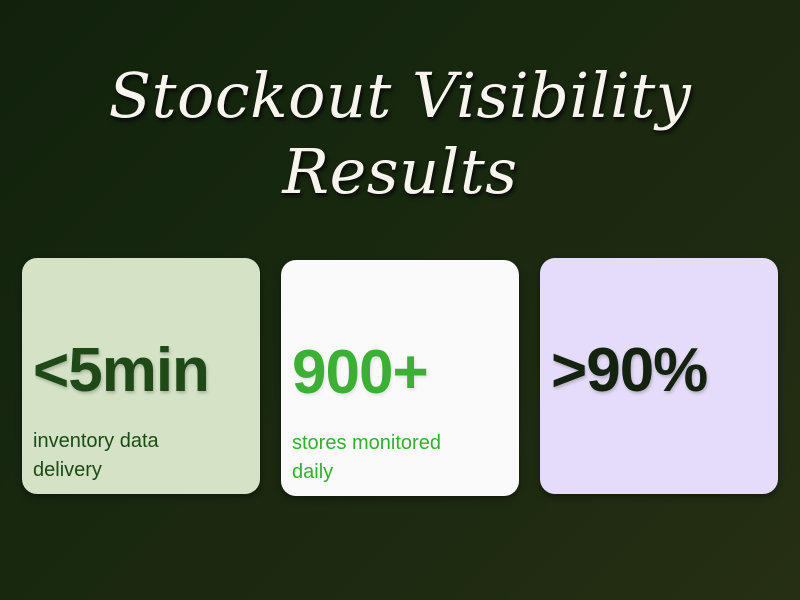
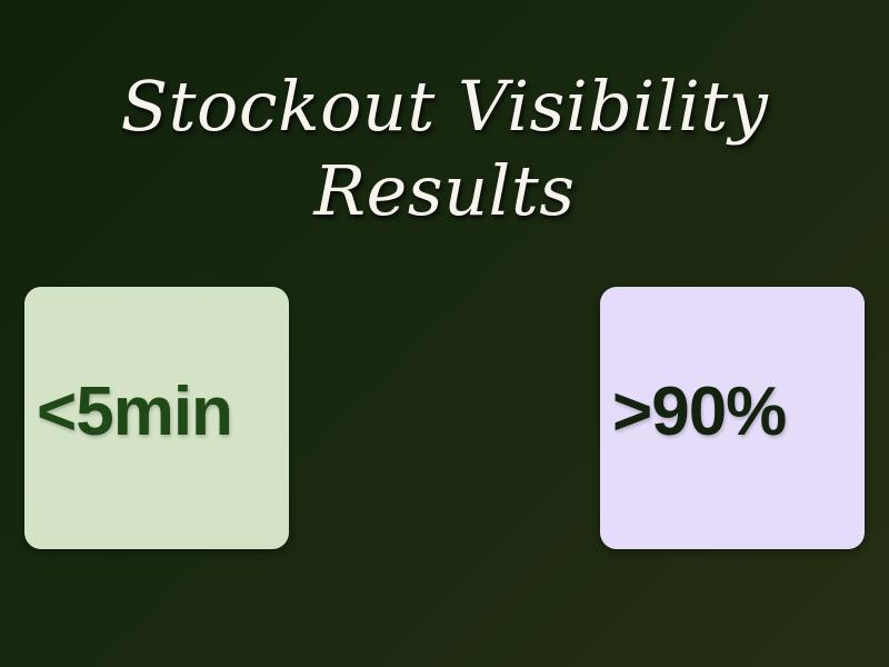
  Stockout Visibility
  Results
  <5min
- inventory data
- delivery
- 900+
- stores monitored
- daily
  >90%
